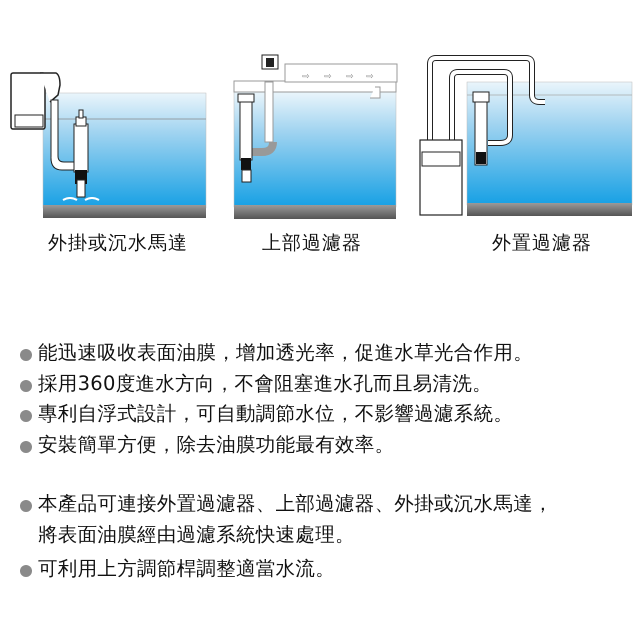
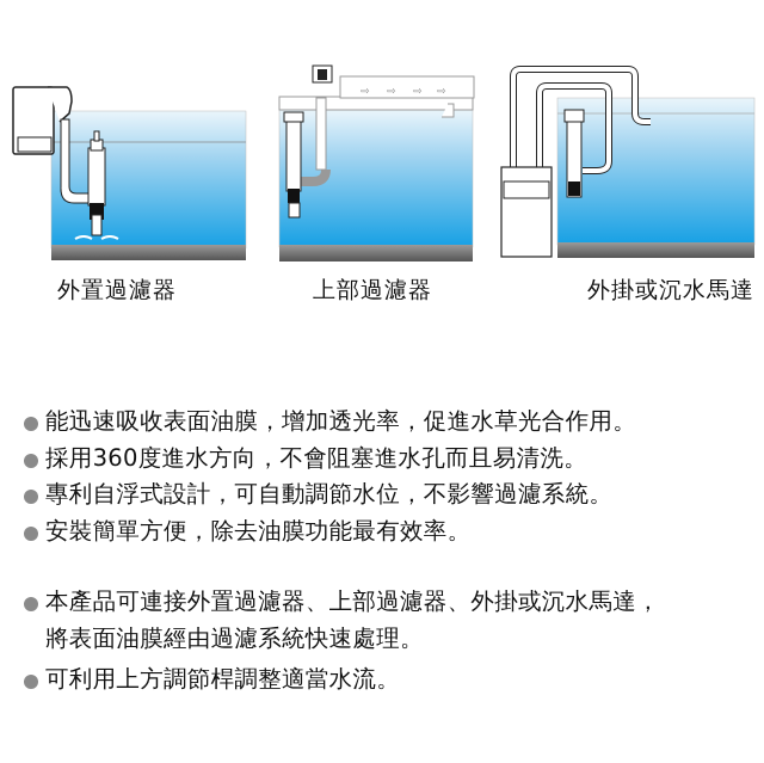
- 外掛或沉水馬達
+ 外置過濾器
  ⇨
  ⇨
  ⇨
  ⇨
  上部過濾器
- 外置過濾器
+ 外掛或沉水馬達
  能迅速吸收表面油膜，增加透光率，促進水草光合作用。
  採用360度進水方向，不會阻塞進水孔而且易清洗。
  專利自浮式設計，可自動調節水位，不影響過濾系統。
  安裝簡單方便，除去油膜功能最有效率。
  本產品可連接外置過濾器、上部過濾器、外掛或沉水馬達，
  將表面油膜經由過濾系統快速處理。
  可利用上方調節桿調整適當水流。
